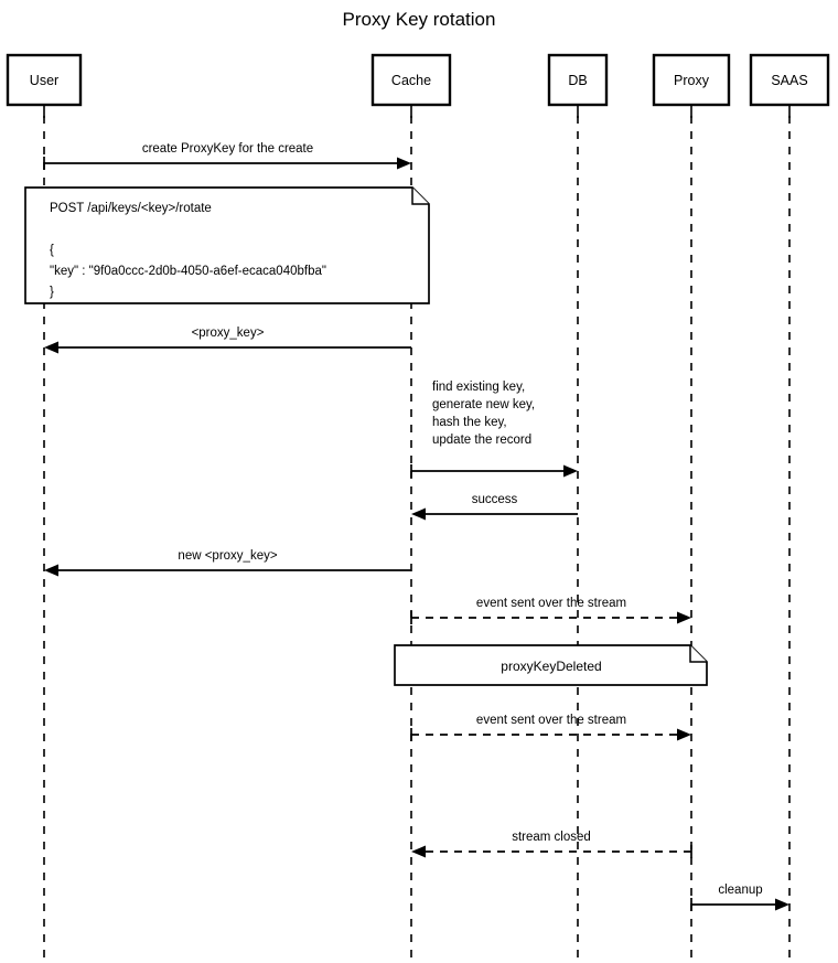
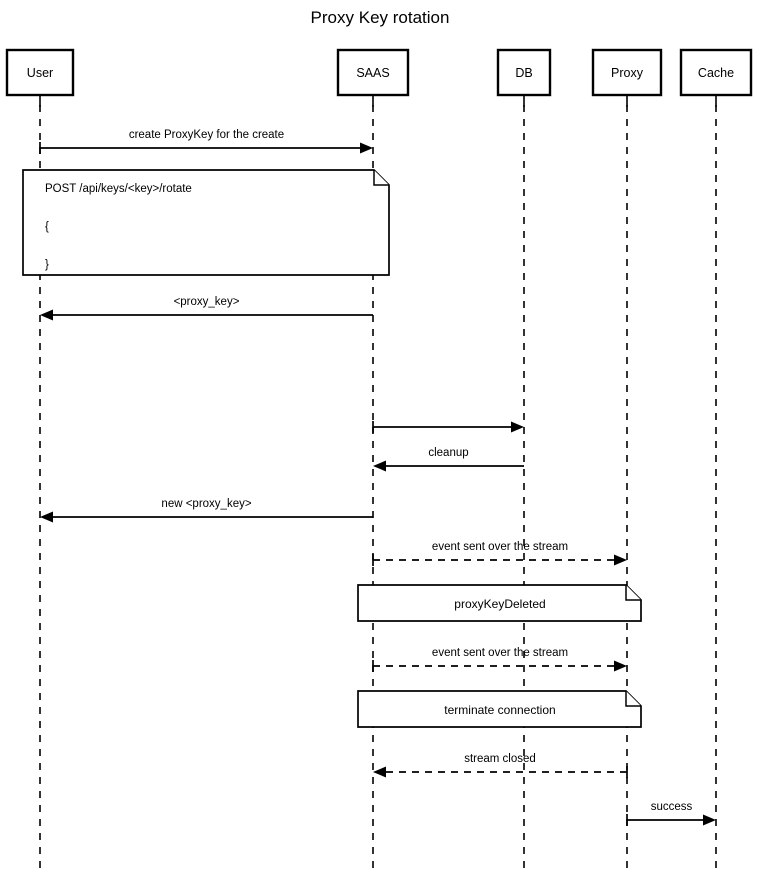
  Proxy Key rotation
  create ProxyKey for the create
  <proxy_key>
- success
+ cleanup
  new <proxy_key>
  event sent over the stream
  event sent over the stream
  stream closed
- cleanup
+ success
- find existing key,
- generate new key,
- hash the key,
- update the record
  POST /api/keys/<key>/rotate
  {
- "key" : "9f0a0ccc-2d0b-4050-a6ef-ecaca040bfba"
  }
  proxyKeyDeleted
+ terminate connection
  User
- Cache
+ SAAS
  DB
  Proxy
- SAAS
+ Cache
